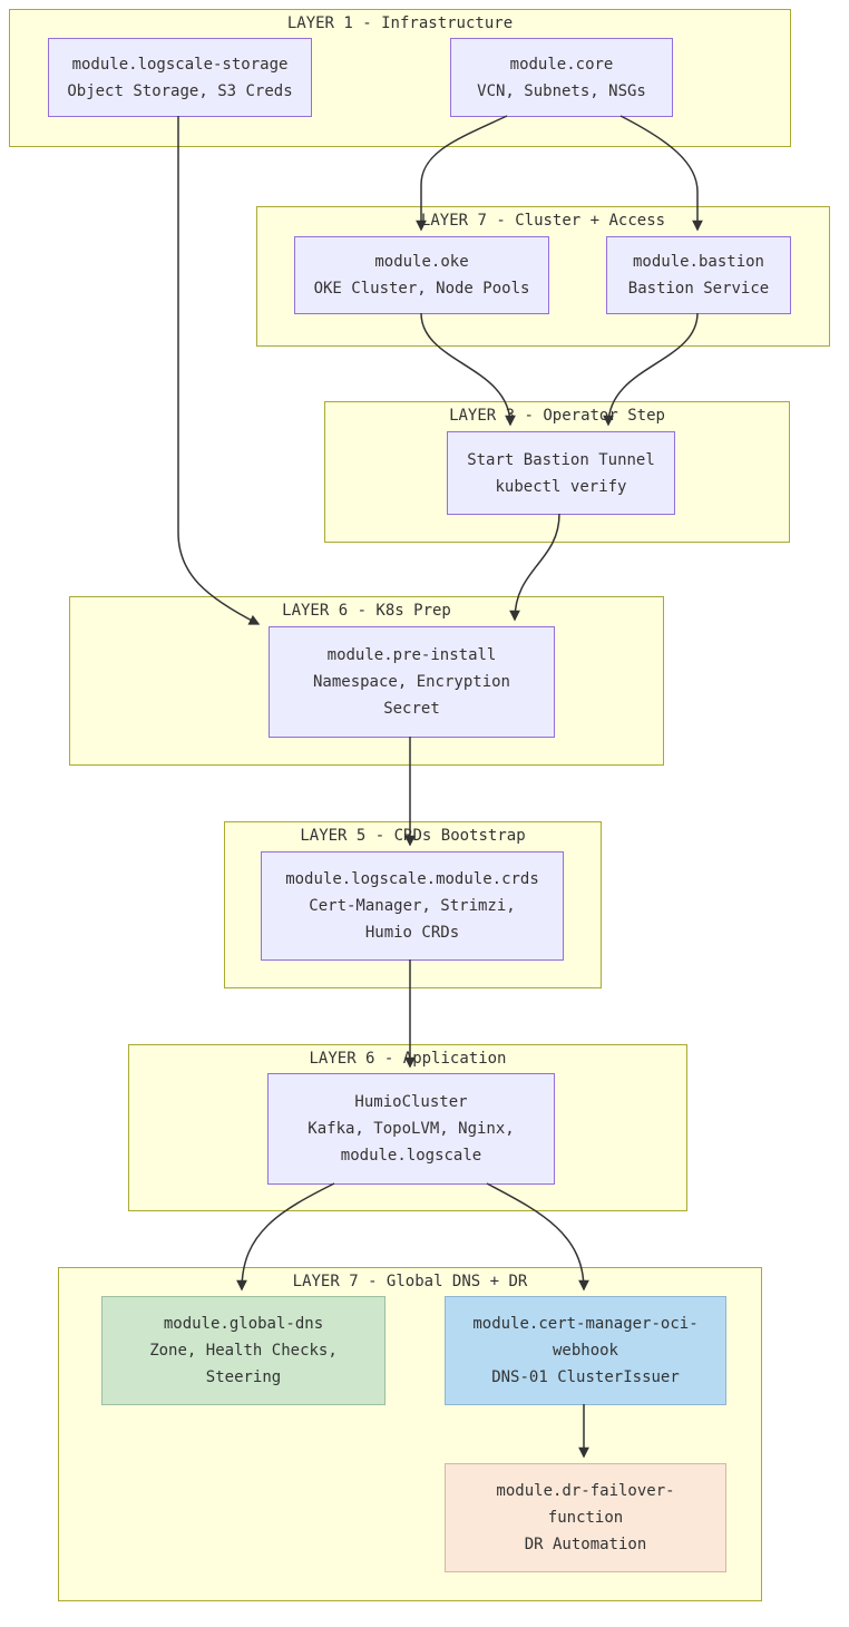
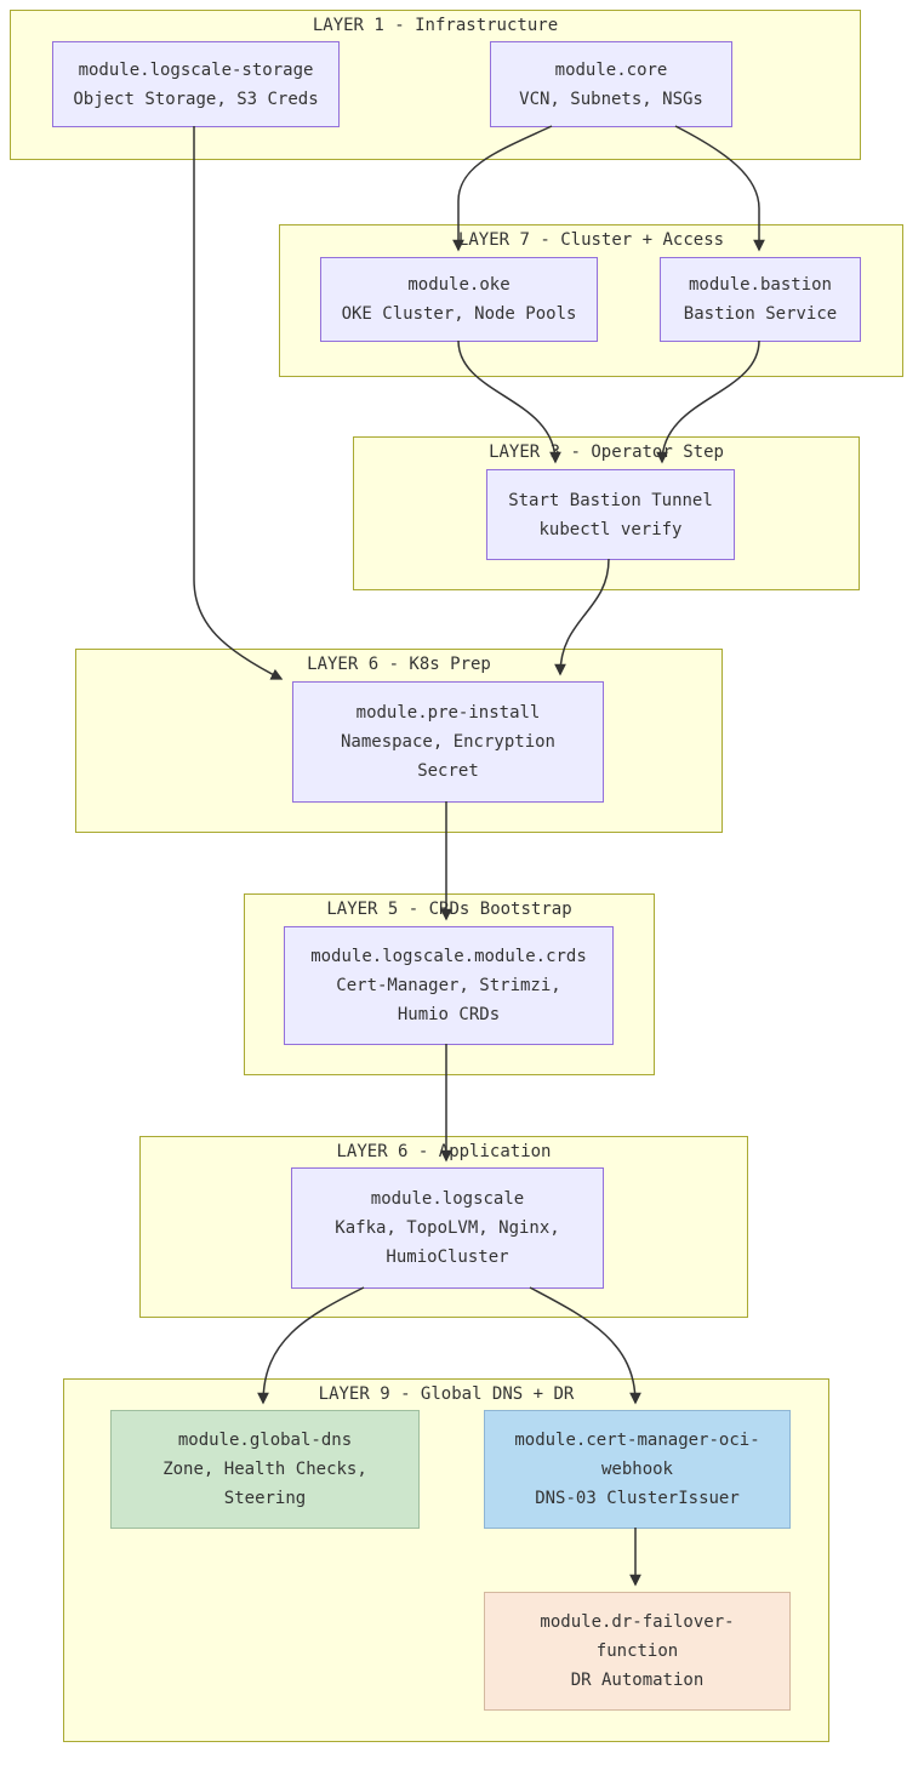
  LAYER 1 - Infrastructure
  module.logscale-storage
  Object Storage, S3 Creds
  module.core
  VCN, Subnets, NSGs
  LAYER 7 - Cluster + Access
  module.oke
  OKE Cluster, Node Pools
  module.bastion
  Bastion Service
  LAYER - Operator Step
  Start Bastion Tunnel
  kubectl verify
  LAYER 6 - K8s Prep
  module.pre-install
  Namespace, Encryption
  Secret
  LAYER 5 - CRDs Bootstrap
  module.logscale.module.crds
  Cert-Manager, Strimzi,
  Humio CRDs
  LAYER 6 - Application
- HumioCluster
+ module.logscale
  Kafka, TopoLVM, Nginx,
- module.logscale
+ HumioCluster
- LAYER 7 - Global DNS + DR
+ LAYER 9 - Global DNS + DR
  module.global-dns
  Zone, Health Checks,
  Steering
  module.cert-manager-oci-
  webhook
- DNS-01 ClusterIssuer
+ DNS-03 ClusterIssuer
  module.dr-failover-
  function
  DR Automation
